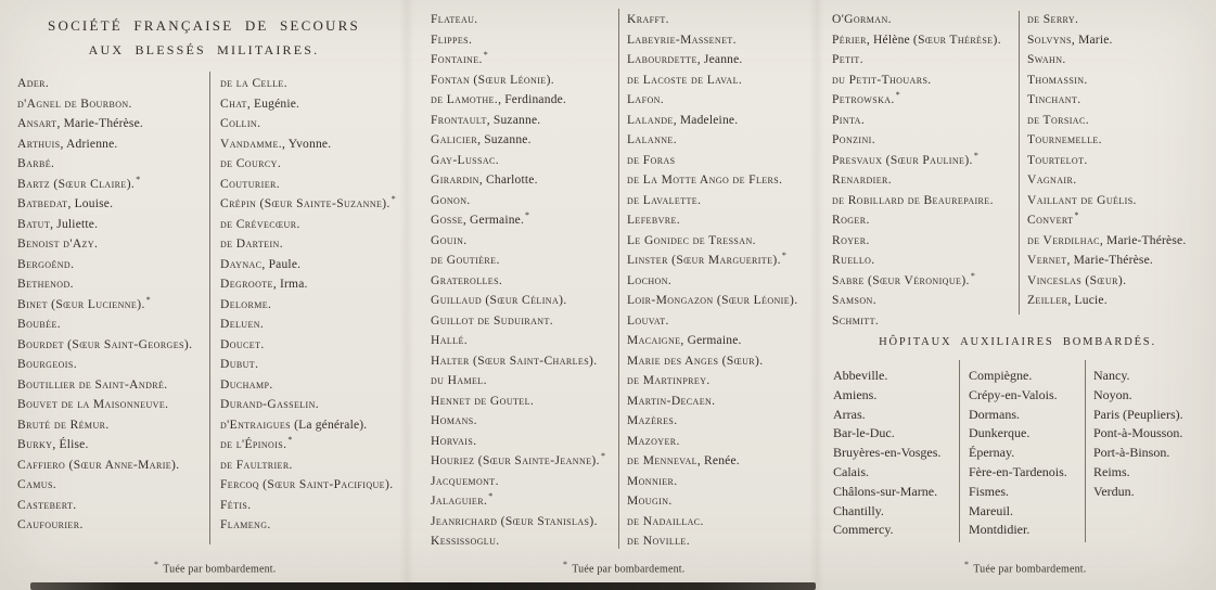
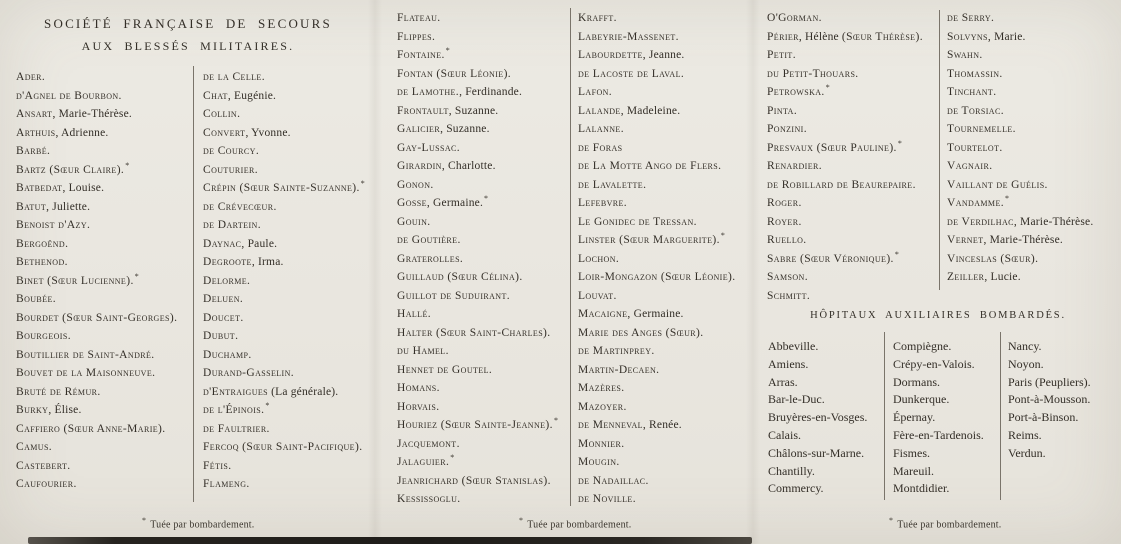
  SOCIÉTÉ FRANÇAISE DE SECOURS
  AUX BLESSÉS MILITAIRES.
  Ader.
  d'Agnel de Bourbon.
  Ansart, Marie-Thérèse.
  Arthuis, Adrienne.
  Barbé.
  Bartz (Sœur Claire).*
  Batbedat, Louise.
  Batut, Juliette.
  Benoist d'Azy.
  Bergoënd.
  Bethenod.
  Binet (Sœur Lucienne).*
  Boubée.
  Bourdet (Sœur Saint-Georges).
  Bourgeois.
  Boutillier de Saint-André.
  Bouvet de la Maisonneuve.
  Bruté de Rémur.
  Burky, Élise.
  Caffiero (Sœur Anne-Marie).
  Camus.
  Castebert.
  Caufourier.
  de la Celle.
  Chat, Eugénie.
  Collin.
- Vandamme., Yvonne.
+ Convert, Yvonne.
  de Courcy.
  Couturier.
  Crépin (Sœur Sainte-Suzanne).*
  de Crévecœur.
  de Dartein.
  Daynac, Paule.
  Degroote, Irma.
  Delorme.
  Deluen.
  Doucet.
  Dubut.
  Duchamp.
  Durand-Gasselin.
  d'Entraigues (La générale).
  de l'Épinois.*
  de Faultrier.
  Fercoq (Sœur Saint-Pacifique).
  Fétis.
  Flameng.
  Flateau.
  Flippes.
  Fontaine.*
  Fontan (Sœur Léonie).
  de Lamothe., Ferdinande.
  Frontault, Suzanne.
  Galicier, Suzanne.
  Gay-Lussac.
  Girardin, Charlotte.
  Gonon.
  Gosse, Germaine.*
  Gouin.
  de Goutière.
  Graterolles.
  Guillaud (Sœur Célina).
  Guillot de Suduirant.
  Hallé.
  Halter (Sœur Saint-Charles).
  du Hamel.
  Hennet de Goutel.
  Homans.
  Horvais.
  Houriez (Sœur Sainte-Jeanne).*
  Jacquemont.
  Jalaguier.*
  Jeanrichard (Sœur Stanislas).
  Kessissoglu.
  Krafft.
  Labeyrie-Massenet.
  Labourdette, Jeanne.
  de Lacoste de Laval.
  Lafon.
  Lalande, Madeleine.
  Lalanne.
  de Foras
  de La Motte Ango de Flers.
  de Lavalette.
  Lefebvre.
  Le Gonidec de Tressan.
  Linster (Sœur Marguerite).*
  Lochon.
  Loir-Mongazon (Sœur Léonie).
  Louvat.
  Macaigne, Germaine.
  Marie des Anges (Sœur).
  de Martinprey.
  Martin-Decaen.
  Mazères.
  Mazoyer.
  de Menneval, Renée.
  Monnier.
  Mougin.
  de Nadaillac.
  de Noville.
  O'Gorman.
  Périer, Hélène (Sœur Thérèse).
  Petit.
  du Petit-Thouars.
  Petrowska.*
  Pinta.
  Ponzini.
  Presvaux (Sœur Pauline).*
  Renardier.
  de Robillard de Beaurepaire.
  Roger.
  Royer.
  Ruello.
  Sabre (Sœur Véronique).*
  Samson.
  Schmitt.
  de Serry.
  Solvyns, Marie.
  Swahn.
  Thomassin.
  Tinchant.
  de Torsiac.
  Tournemelle.
  Tourtelot.
  Vagnair.
  Vaillant de Guélis.
- Convert*
+ Vandamme.*
  de Verdilhac, Marie-Thérèse.
  Vernet, Marie-Thérèse.
  Vinceslas (Sœur).
  Zeiller, Lucie.
  HÔPITAUX AUXILIAIRES BOMBARDÉS.
  Abbeville.
  Amiens.
  Arras.
  Bar-le-Duc.
  Bruyères-en-Vosges.
  Calais.
  Châlons-sur-Marne.
  Chantilly.
  Commercy.
  Compiègne.
  Crépy-en-Valois.
  Dormans.
  Dunkerque.
  Épernay.
  Fère-en-Tardenois.
  Fismes.
  Mareuil.
  Montdidier.
  Nancy.
  Noyon.
  Paris (Peupliers).
  Pont-à-Mousson.
  Port-à-Binson.
  Reims.
  Verdun.
  * Tuée par bombardement.
  * Tuée par bombardement.
  * Tuée par bombardement.
